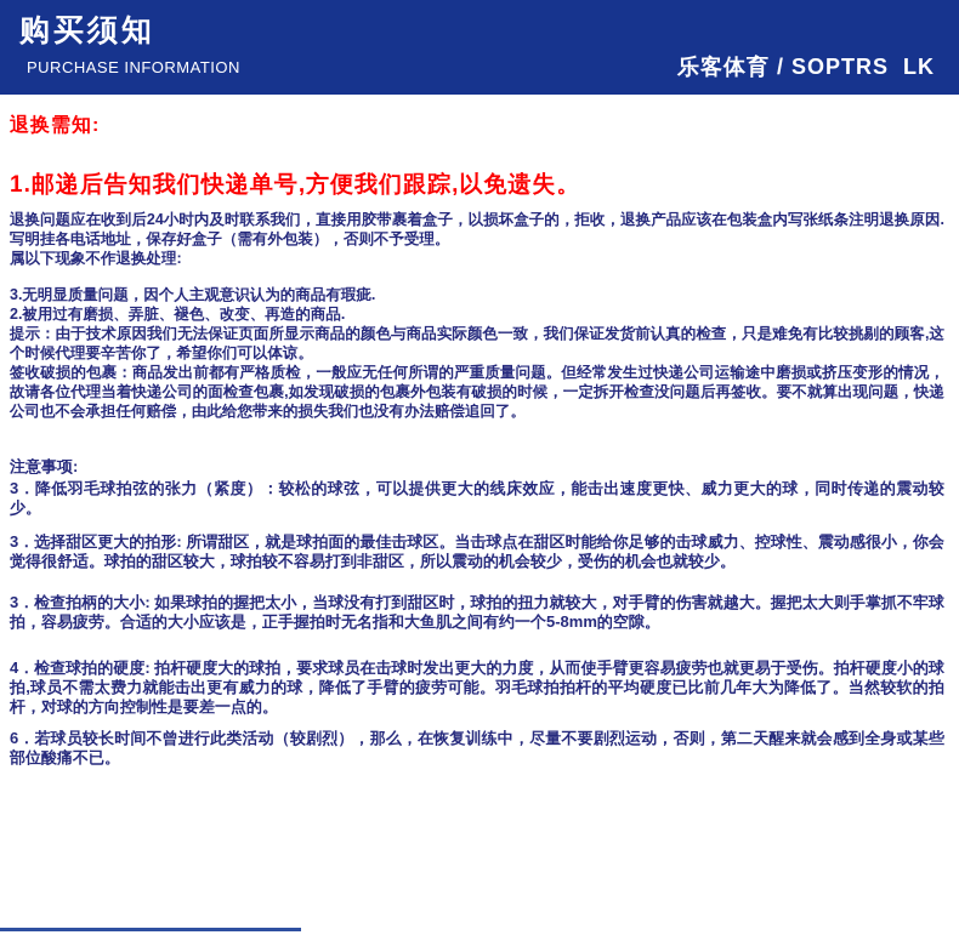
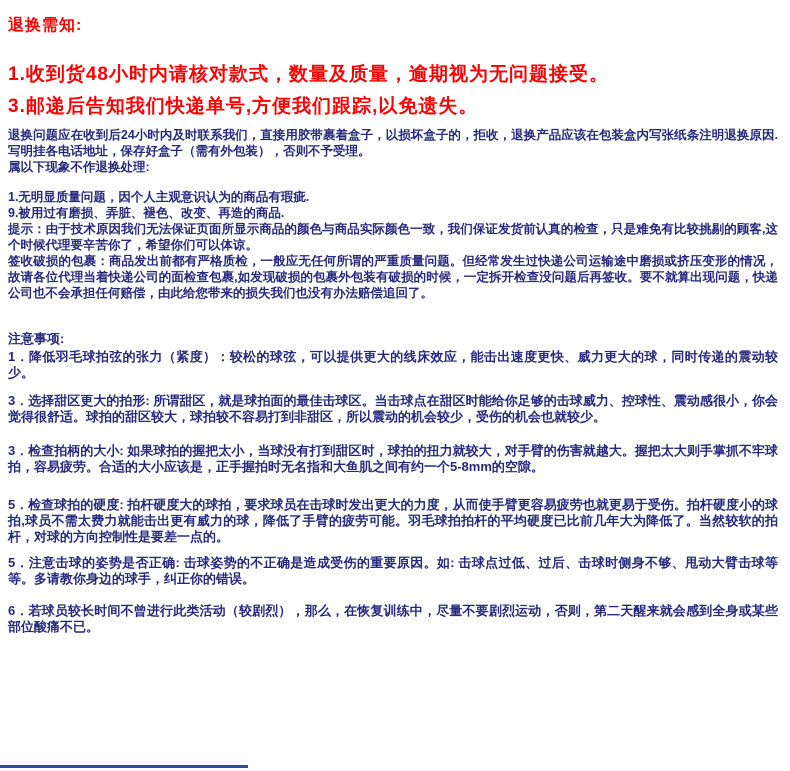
- 购买须知
- PURCHASE INFORMATION
- 乐客体育 / SOPTRS LK
  退换需知:
+ 1.收到货48小时内请核对款式，数量及质量，逾期视为无问题接受。
- 1.邮递后告知我们快递单号,方便我们跟踪,以免遗失。
+ 3.邮递后告知我们快递单号,方便我们跟踪,以免遗失。
  退换问题应在收到后24小时内及时联系我们，直接用胶带裹着盒子，以损坏盒子的，拒收，退换产品应该在包装盒内写张纸条注明退换原因.写明挂各电话地址，保存好盒子（需有外包装），否则不予受理。
  属以下现象不作退换处理:
- 3.无明显质量问题，因个人主观意识认为的商品有瑕疵.
+ 1.无明显质量问题，因个人主观意识认为的商品有瑕疵.
- 2.被用过有磨损、弄脏、褪色、改变、再造的商品.
+ 9.被用过有磨损、弄脏、褪色、改变、再造的商品.
  提示：由于技术原因我们无法保证页面所显示商品的颜色与商品实际颜色一致，我们保证发货前认真的检查，只是难免有比较挑剔的顾客,这个时候代理要辛苦你了，希望你们可以体谅。
  签收破损的包裹：商品发出前都有严格质检，一般应无任何所谓的严重质量问题。但经常发生过快递公司运输途中磨损或挤压变形的情况，故请各位代理当着快递公司的面检查包裹,如发现破损的包裹外包装有破损的时候，一定拆开检查没问题后再签收。要不就算出现问题，快递公司也不会承担任何赔偿，由此给您带来的损失我们也没有办法赔偿追回了。
  注意事项:
- 3．降低羽毛球拍弦的张力（紧度）：较松的球弦，可以提供更大的线床效应，能击出速度更快、威力更大的球，同时传递的震动较少。
+ 1．降低羽毛球拍弦的张力（紧度）：较松的球弦，可以提供更大的线床效应，能击出速度更快、威力更大的球，同时传递的震动较少。
  3．选择甜区更大的拍形: 所谓甜区，就是球拍面的最佳击球区。当击球点在甜区时能给你足够的击球威力、控球性、震动感很小，你会觉得很舒适。球拍的甜区较大，球拍较不容易打到非甜区，所以震动的机会较少，受伤的机会也就较少。
  3．检查拍柄的大小: 如果球拍的握把太小，当球没有打到甜区时，球拍的扭力就较大，对手臂的伤害就越大。握把太大则手掌抓不牢球拍，容易疲劳。合适的大小应该是，正手握拍时无名指和大鱼肌之间有约一个5-8mm的空隙。
- 4．检查球拍的硬度: 拍杆硬度大的球拍，要求球员在击球时发出更大的力度，从而使手臂更容易疲劳也就更易于受伤。拍杆硬度小的球拍,球员不需太费力就能击出更有威力的球，降低了手臂的疲劳可能。羽毛球拍拍杆的平均硬度已比前几年大为降低了。当然较软的拍杆，对球的方向控制性是要差一点的。
+ 5．检查球拍的硬度: 拍杆硬度大的球拍，要求球员在击球时发出更大的力度，从而使手臂更容易疲劳也就更易于受伤。拍杆硬度小的球拍,球员不需太费力就能击出更有威力的球，降低了手臂的疲劳可能。羽毛球拍拍杆的平均硬度已比前几年大为降低了。当然较软的拍杆，对球的方向控制性是要差一点的。
+ 5．注意击球的姿势是否正确: 击球姿势的不正确是造成受伤的重要原因。如: 击球点过低、过后、击球时侧身不够、甩动大臂击球等等。多请教你身边的球手，纠正你的错误。
  6．若球员较长时间不曾进行此类活动（较剧烈），那么，在恢复训练中，尽量不要剧烈运动，否则，第二天醒来就会感到全身或某些部位酸痛不已。
